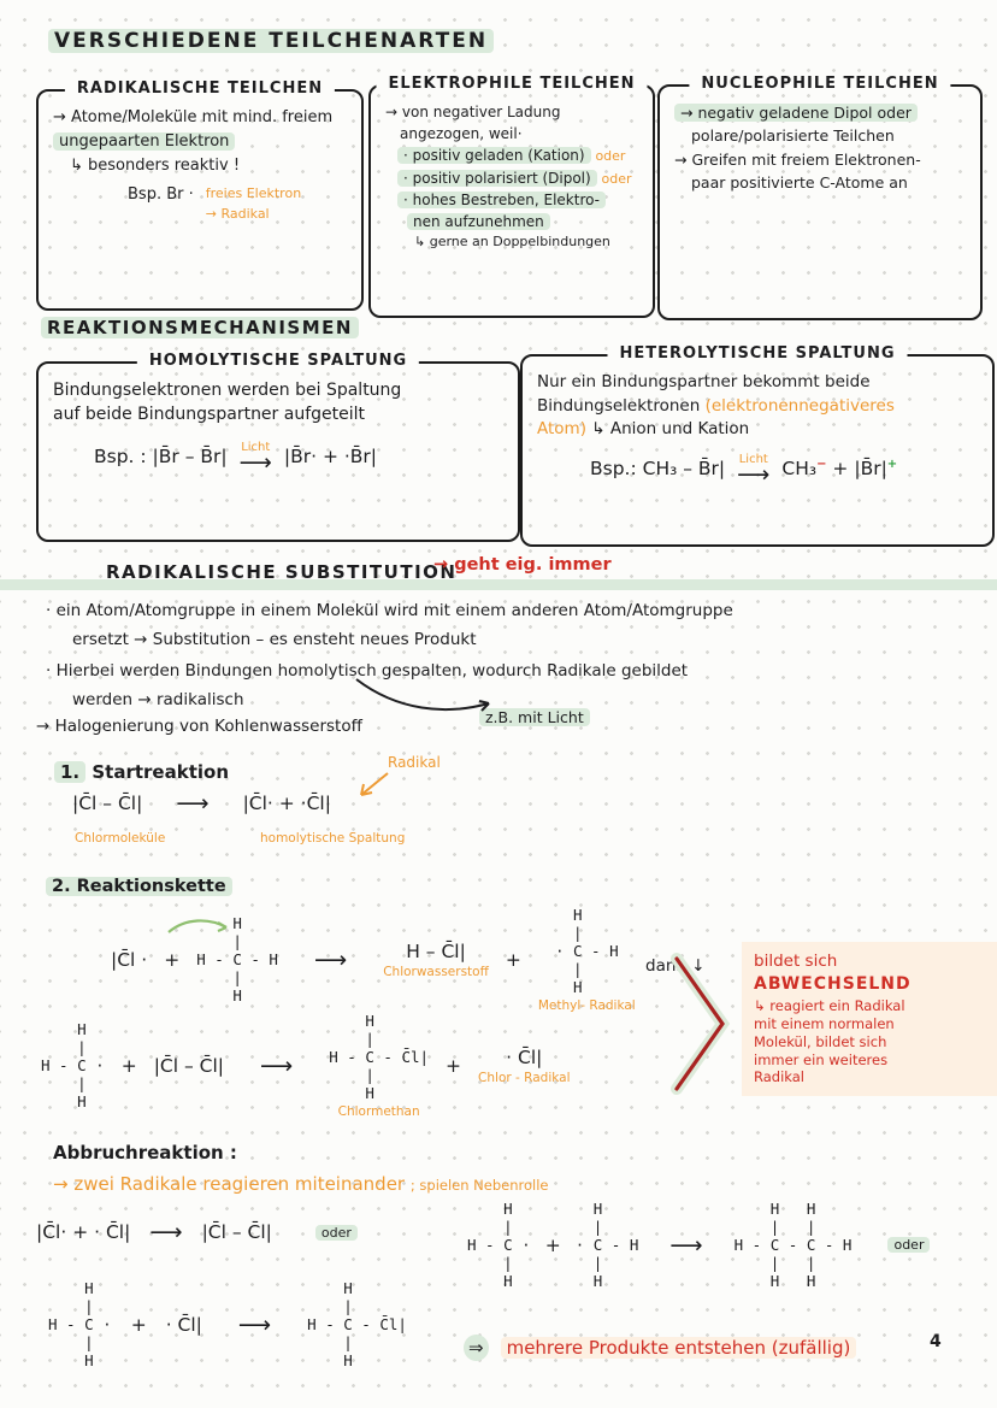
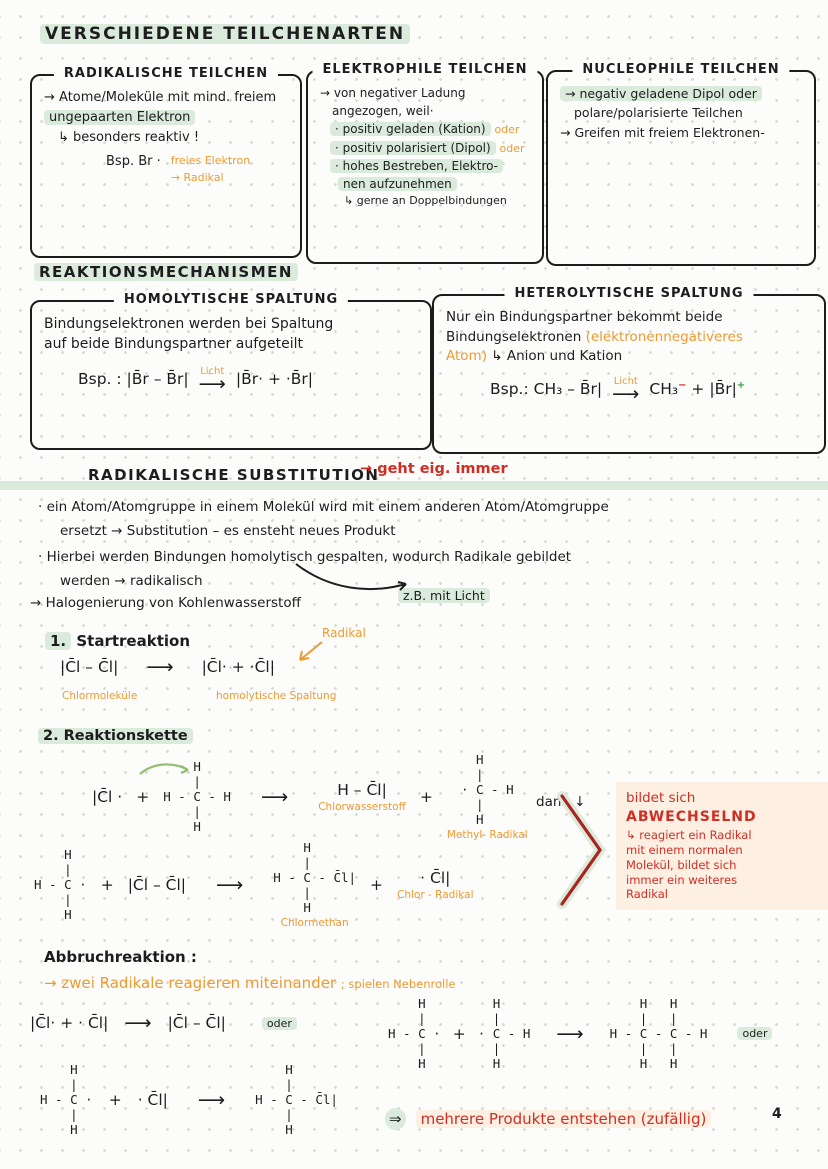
  VERSCHIEDENE TEILCHENARTEN
  RADIKALISCHE TEILCHEN
  → Atome/Moleküle mit mind. freiem
  ungepaarten Elektron
  ↳ besonders reaktiv !
  Bsp. Br ·
  freies Elektron
  → Radikal
  ELEKTROPHILE TEILCHEN
  → von negativer Ladung
  angezogen, weil·
  · positiv geladen (Kation) oder
  · positiv polarisiert (Dipol) oder
  · hohes Bestreben, Elektro-
  nen aufzunehmen
  ↳ gerne an Doppelbindungen
  NUCLEOPHILE TEILCHEN
  → negativ geladene Dipol oder
  polare/polarisierte Teilchen
  → Greifen mit freiem Elektronen-
- paar positivierte C-Atome an
  REAKTIONSMECHANISMEN
  HOMOLYTISCHE SPALTUNG
  Bindungselektronen werden bei Spaltung
  auf beide Bindungspartner aufgeteilt
  Bsp. : |B̄r – B̄r|
  Licht
  ⟶
  |B̄r· + ·B̄r|
  HETEROLYTISCHE SPALTUNG
  Nur ein Bindungspartner bekommt beide
  Bindungselektronen (elektronennegativeres
  Atom) ↳ Anion und Kation
  Bsp.: CH₃ – B̄r|
  Licht
  ⟶
  CH₃− + |B̄r|+
  RADIKALISCHE SUBSTITUTION
  → geht eig. immer
  · ein Atom/Atomgruppe in einem Molekül wird mit einem anderen Atom/Atomgruppe
  ersetzt → Substitution – es ensteht neues Produkt
  · Hierbei werden Bindungen homolytisch gespalten, wodurch Radikale gebildet
  werden → radikalisch
  → Halogenierung von Kohlenwasserstoff
  z.B. mit Licht
  1. Startreaktion
  Radikal
  |C̄l – C̄l|
  ⟶
  |C̄l· + ·C̄l|
  Chlormoleküle
  homolytische Spaltung
  2. Reaktionskette
  |C̄l ·
  +
  H
  |
  H - C - H
  |
  H
  ⟶
  H – C̄l|
  Chlorwasserstoff
  +
  H
  |
  · C - H
  |
  H
  Methyl- Radikal
  dan ↓
  bildet sich
  ABWECHSELND
  ↳ reagiert ein Radikal
  mit einem normalen
  Molekül, bildet sich
  immer ein weiteres
  Radikal
  H
  |
  H - C ·
  |
  H
  +
  |C̄l – C̄l|
  ⟶
  H
  |
  H - C - C̄l|
  |
  H
  Chlormethan
  +
  · C̄l|
  Chlor - Radikal
  Abbruchreaktion :
  → zwei Radikale reagieren miteinander ; spielen Nebenrolle
  |C̄l· + · C̄l|
  ⟶
  |C̄l – C̄l|
  oder
  H
  |
  H - C ·
  |
  H
  +
  H
  |
  · C - H
  |
  H
  ⟶
  H H
  | |
  H - C - C - H
  | |
  H H
  oder
  H
  |
  H - C ·
  |
  H
  +
  · C̄l|
  ⟶
  H
  |
  H - C - C̄l|
  |
  H
  ⇒
  mehrere Produkte entstehen (zufällig)
  4
